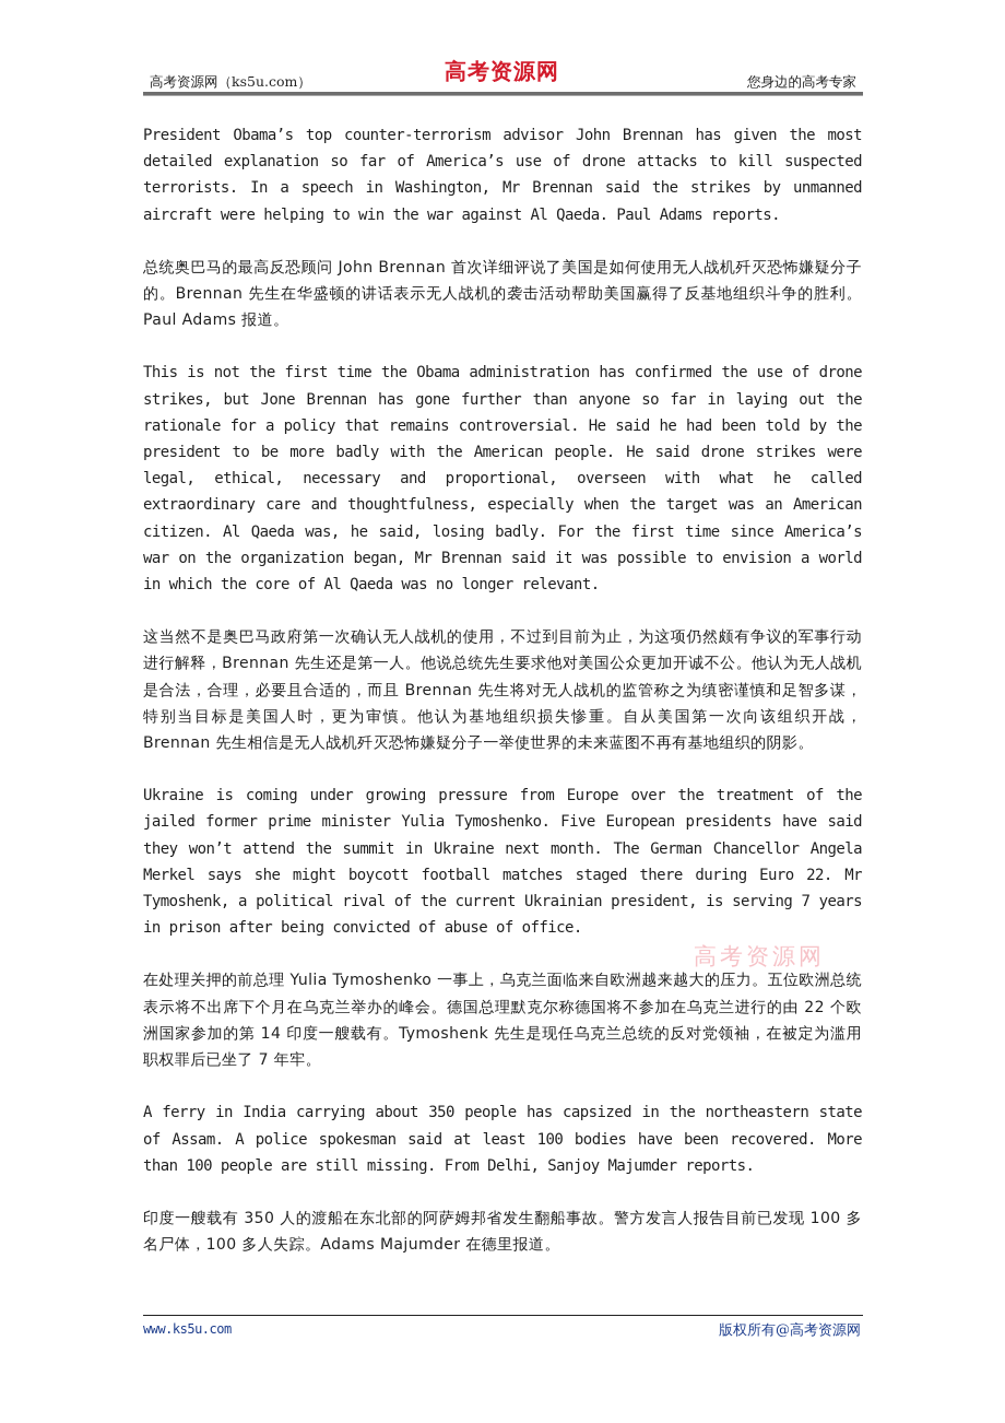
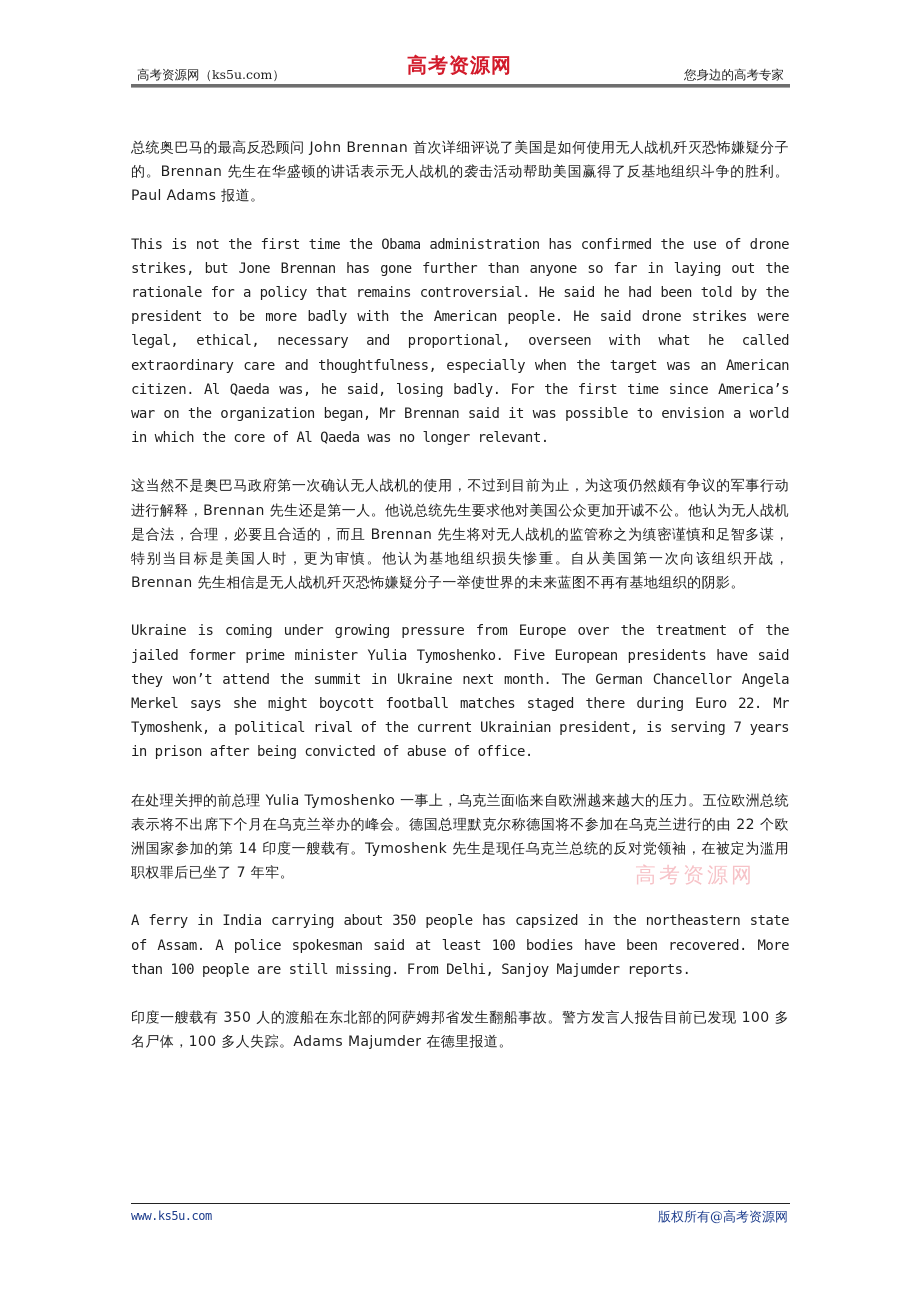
  高考资源网（ks5u.com）
  高考资源网
  您身边的高考专家
- President Obama’s top counter-terrorism advisor John Brennan has given the most detailed explanation so far of America’s use of drone attacks to kill suspected terrorists. In a speech in Washington, Mr Brennan said the strikes by unmanned aircraft were helping to win the war against Al Qaeda. Paul Adams reports.
  总统奥巴马的最高反恐顾问 John Brennan 首次详细评说了美国是如何使用无人战机歼灭恐怖嫌疑分子的。Brennan 先生在华盛顿的讲话表示无人战机的袭击活动帮助美国赢得了反基地组织斗争的胜利。Paul Adams 报道。
  This is not the first time the Obama administration has confirmed the use of drone strikes, but Jone Brennan has gone further than anyone so far in laying out the rationale for a policy that remains controversial. He said he had been told by the president to be more badly with the American people. He said drone strikes were legal, ethical, necessary and proportional, overseen with what he called extraordinary care and thoughtfulness, especially when the target was an American citizen. Al Qaeda was, he said, losing badly. For the first time since America’s war on the organization began, Mr Brennan said it was possible to envision a world in which the core of Al Qaeda was no longer relevant.
  这当然不是奥巴马政府第一次确认无人战机的使用，不过到目前为止，为这项仍然颇有争议的军事行动进行解释，Brennan 先生还是第一人。他说总统先生要求他对美国公众更加开诚不公。他认为无人战机是合法，合理，必要且合适的，而且 Brennan 先生将对无人战机的监管称之为缜密谨慎和足智多谋，特别当目标是美国人时，更为审慎。他认为基地组织损失惨重。自从美国第一次向该组织开战，Brennan 先生相信是无人战机歼灭恐怖嫌疑分子一举使世界的未来蓝图不再有基地组织的阴影。
  Ukraine is coming under growing pressure from Europe over the treatment of the jailed former prime minister Yulia Tymoshenko. Five European presidents have said they won’t attend the summit in Ukraine next month. The German Chancellor Angela Merkel says she might boycott football matches staged there during Euro 22. Mr Tymoshenk, a political rival of the current Ukrainian president, is serving 7 years in prison after being convicted of abuse of office.
  在处理关押的前总理 Yulia Tymoshenko 一事上，乌克兰面临来自欧洲越来越大的压力。五位欧洲总统表示将不出席下个月在乌克兰举办的峰会。德国总理默克尔称德国将不参加在乌克兰进行的由 22 个欧洲国家参加的第 14 印度一艘载有。Tymoshenk 先生是现任乌克兰总统的反对党领袖，在被定为滥用职权罪后已坐了 7 年牢。
  A ferry in India carrying about 350 people has capsized in the northeastern state of Assam. A police spokesman said at least 100 bodies have been recovered. More than 100 people are still missing. From Delhi, Sanjoy Majumder reports.
  印度一艘载有 350 人的渡船在东北部的阿萨姆邦省发生翻船事故。警方发言人报告目前已发现 100 多名尸体，100 多人失踪。Adams Majumder 在德里报道。
  高考资源网
  www.ks5u.com
  版权所有@高考资源网
